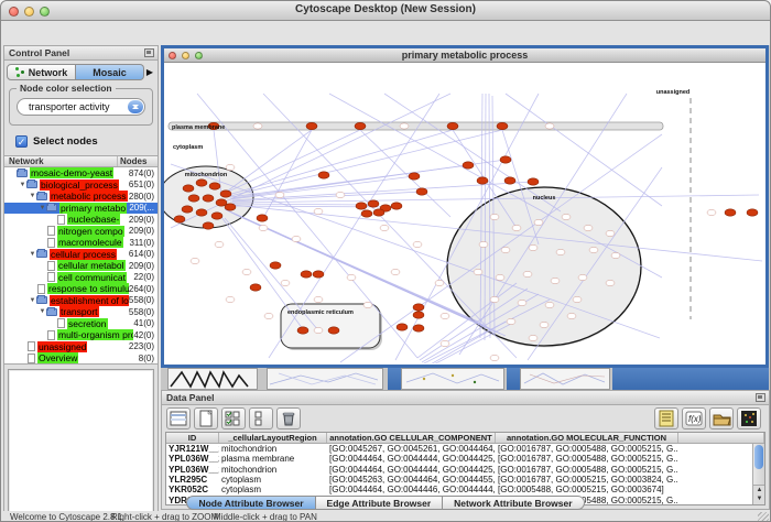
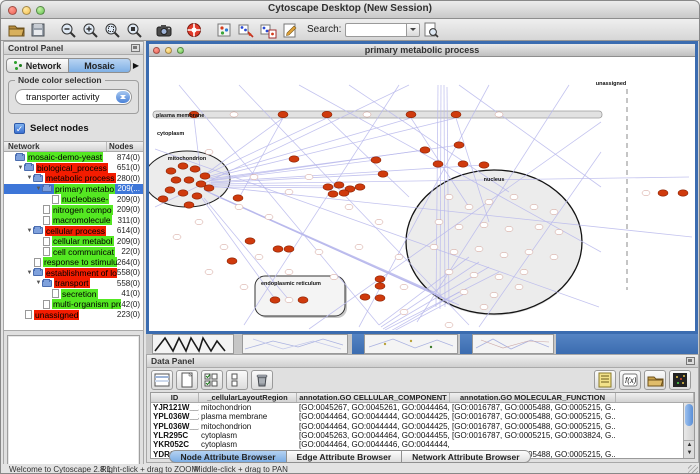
  Cytoscape Desktop (New Session)
+ Search:
  Control Panel
  Network
  Mosaic
  ▶
  Node color selection
  transporter activity
  ✓
  Select nodes
  Network
  Nodes
  mosaic-demo-yeast
  874(0)
  biological_process
  651(0)
  metabolic process
  280(0)
  primary metabo
  209(...
  nucleobase-
  209(0)
  nitrogen compo
  209(0)
  macromolecule
  311(0)
  cellular process
  614(0)
  cellular metabol
  209(0)
  cell communicat
  22(0)
  response to stimulu
  264(0)
  establishment of lo
  558(0)
  transport
  558(0)
  secretion
  41(0)
  multi-organism pro
  42(0)
  unassigned
  223(0)
- Overview
- 8(0)
  primary metabolic process
  Data Panel
  f(x)
  ID
  _cellularLayoutRegion
  annotation.GO CELLULAR_COMPONENT
  annotation.GO MOLECULAR_FUNCTION
  YJR121W__
  mitochondrion
  [GO:0045267, GO:0045261, GO:0044464,
  [GO:0016787, GO:0005488, GO:0005215, G..
  YPL036W__
  plasma membrane
  [GO:0044464, GO:0044444, GO:0044425,
  [GO:0016787, GO:0005488, GO:0005215, G..
  YPL036W__
  mitochondrion
  [GO:0044464, GO:0044444, GO:0044425,
  [GO:0016787, GO:0005488, GO:0005215, G..
  YLR295C
  cytoplasm
  [GO:0045263, GO:0044464, GO:0044455,
  [GO:0016787, GO:0005215, GO:0003824, G..
  YKR052C
  cytoplasm
  [GO:0044464, GO:0044446, GO:0044444,
- [GO:0005488, GO:0005215, GO:0003674]
  Node Attribute Browser
  Edge Attribute Browser
  Network Attribute Browser
  Welcome to Cytoscape 2.8.1
  Right-click + drag to ZOOM
  Middle-click + drag to PAN
